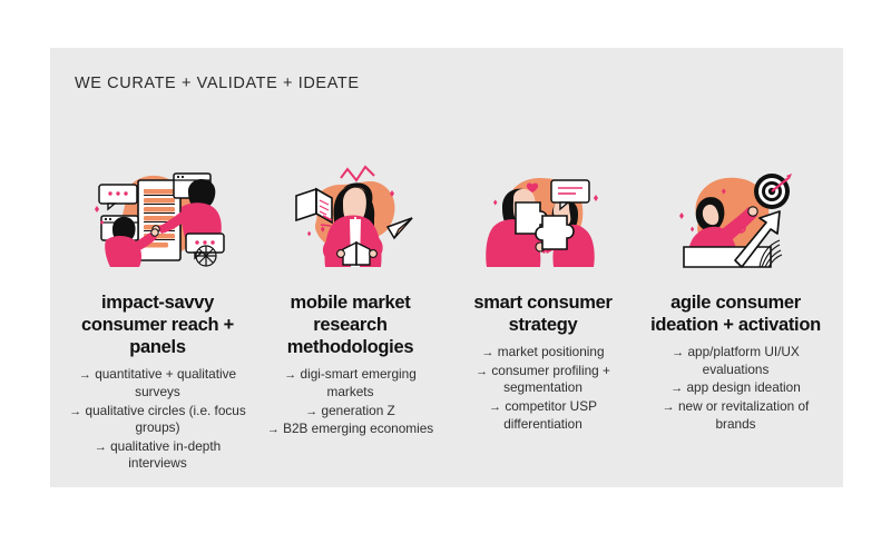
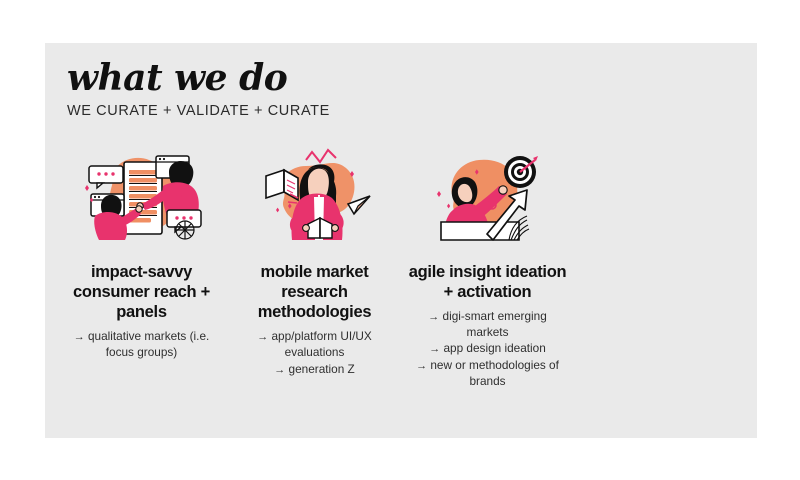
+ what we do
- WE CURATE + VALIDATE + IDEATE
+ WE CURATE + VALIDATE + CURATE
  impact-savvy consumer reach + panels
- → quantitative + qualitative surveys
- → qualitative circles (i.e. focus groups)
+ → qualitative markets (i.e. focus groups)
- → qualitative in-depth interviews
  mobile market research methodologies
- → digi-smart emerging markets
+ → app/platform UI/UX evaluations
  → generation Z
- → B2B emerging economies
- smart consumer strategy
- → market positioning
- → consumer profiling + segmentation
- → competitor USP differentiation
- agile consumer ideation + activation
+ agile insight ideation + activation
- → app/platform UI/UX evaluations
+ → digi-smart emerging markets
  → app design ideation
- → new or revitalization of brands
+ → new or methodologies of brands
